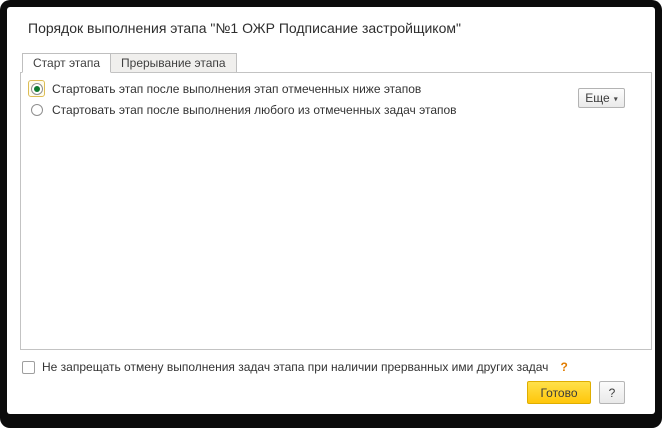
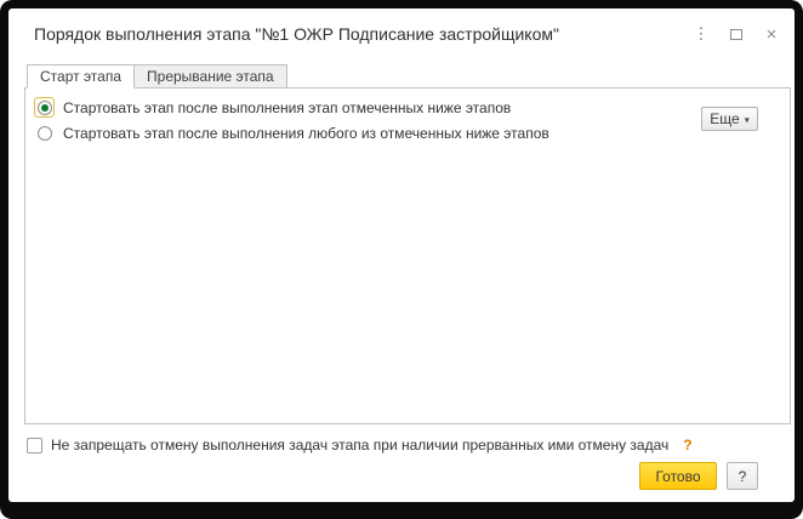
  Порядок выполнения этапа "№1 ОЖР Подписание застройщиком"
+ ⋮
+ ×
  Старт этапа
  Прерывание этапа
  Стартовать этап после выполнения этап отмеченных ниже этапов
- Стартовать этап после выполнения любого из отмеченных задач этапов
+ Стартовать этап после выполнения любого из отмеченных ниже этапов
  Еще
  ▾
- Не запрещать отмену выполнения задач этапа при наличии прерванных ими других задач
+ Не запрещать отмену выполнения задач этапа при наличии прерванных ими отмену задач
  ?
  Готово
  ?
